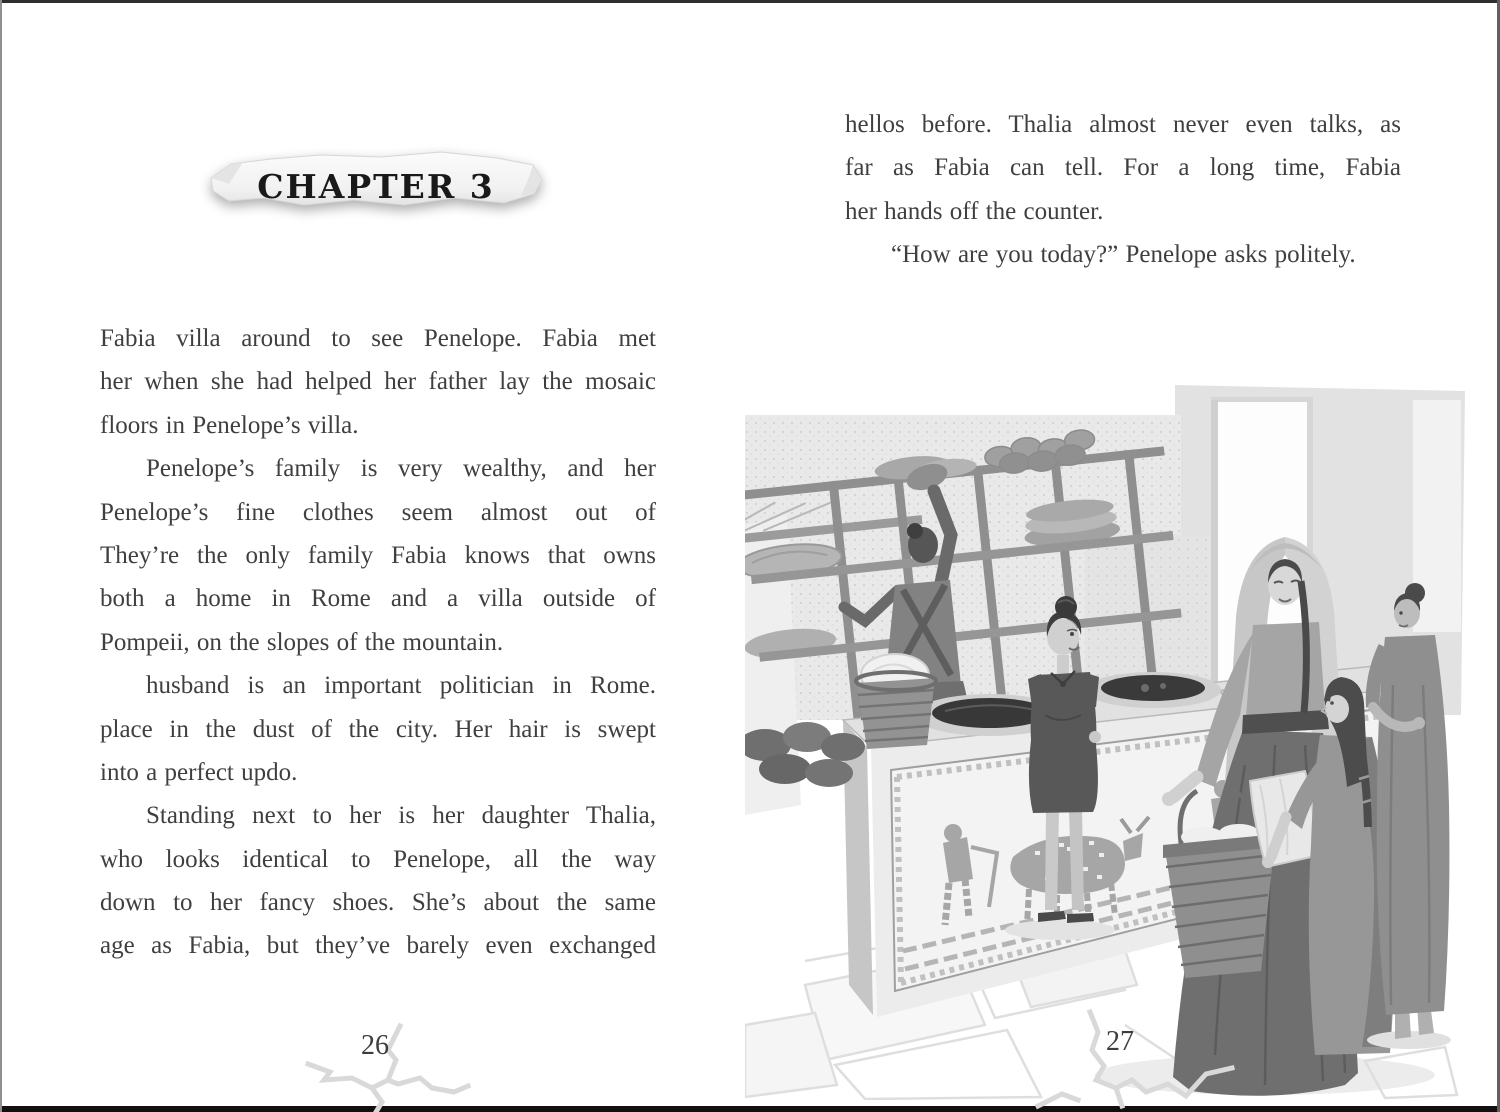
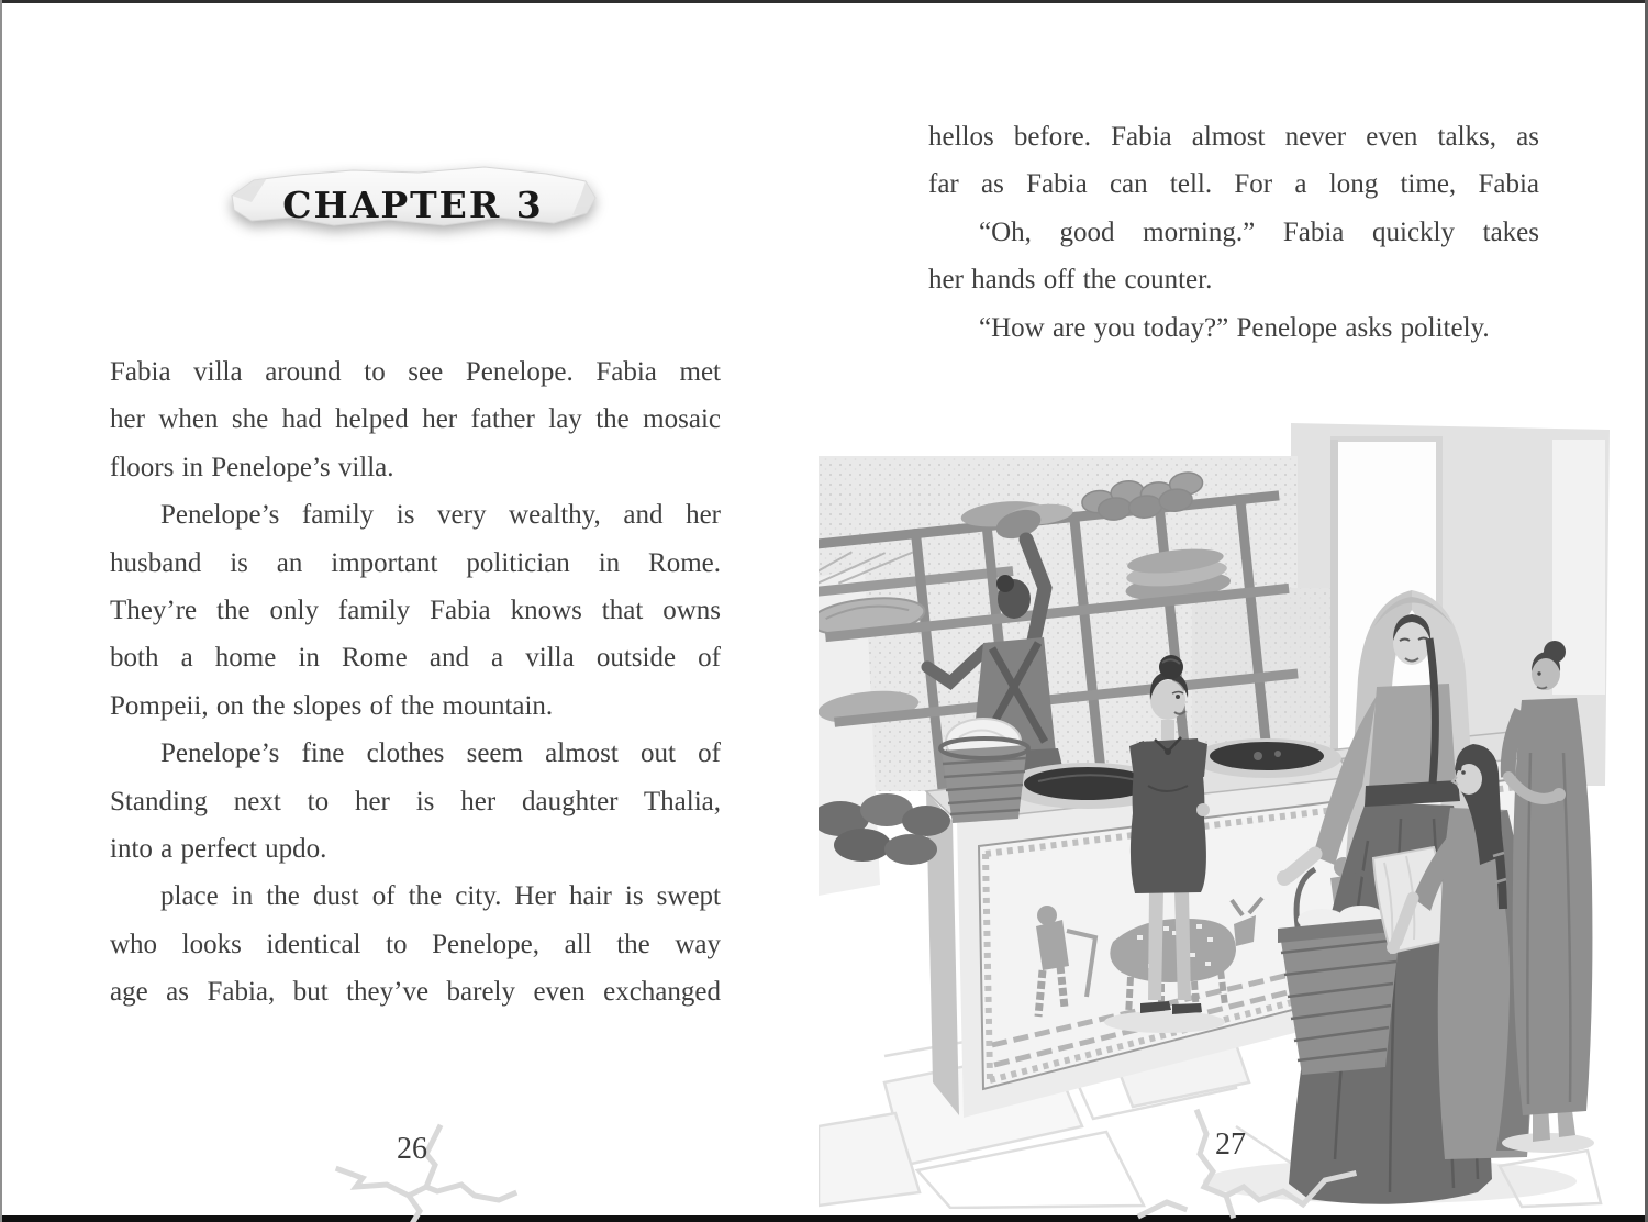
  CHAPTER 3
  Fabia villa around to see Penelope. Fabia met
  her when she had helped her father lay the mosaic
  floors in Penelope’s villa.
  Penelope’s family is very wealthy, and her
- Penelope’s fine clothes seem almost out of
+ husband is an important politician in Rome.
  They’re the only family Fabia knows that owns
  both a home in Rome and a villa outside of
  Pompeii, on the slopes of the mountain.
- husband is an important politician in Rome.
+ Penelope’s fine clothes seem almost out of
- place in the dust of the city. Her hair is swept
+ Standing next to her is her daughter Thalia,
  into a perfect updo.
- Standing next to her is her daughter Thalia,
+ place in the dust of the city. Her hair is swept
  who looks identical to Penelope, all the way
- down to her fancy shoes. She’s about the same
  age as Fabia, but they’ve barely even exchanged
  26
- hellos before. Thalia almost never even talks, as
+ hellos before. Fabia almost never even talks, as
  far as Fabia can tell. For a long time, Fabia
+ “Oh, good morning.” Fabia quickly takes
  her hands off the counter.
  “How are you today?” Penelope asks politely.
  27
